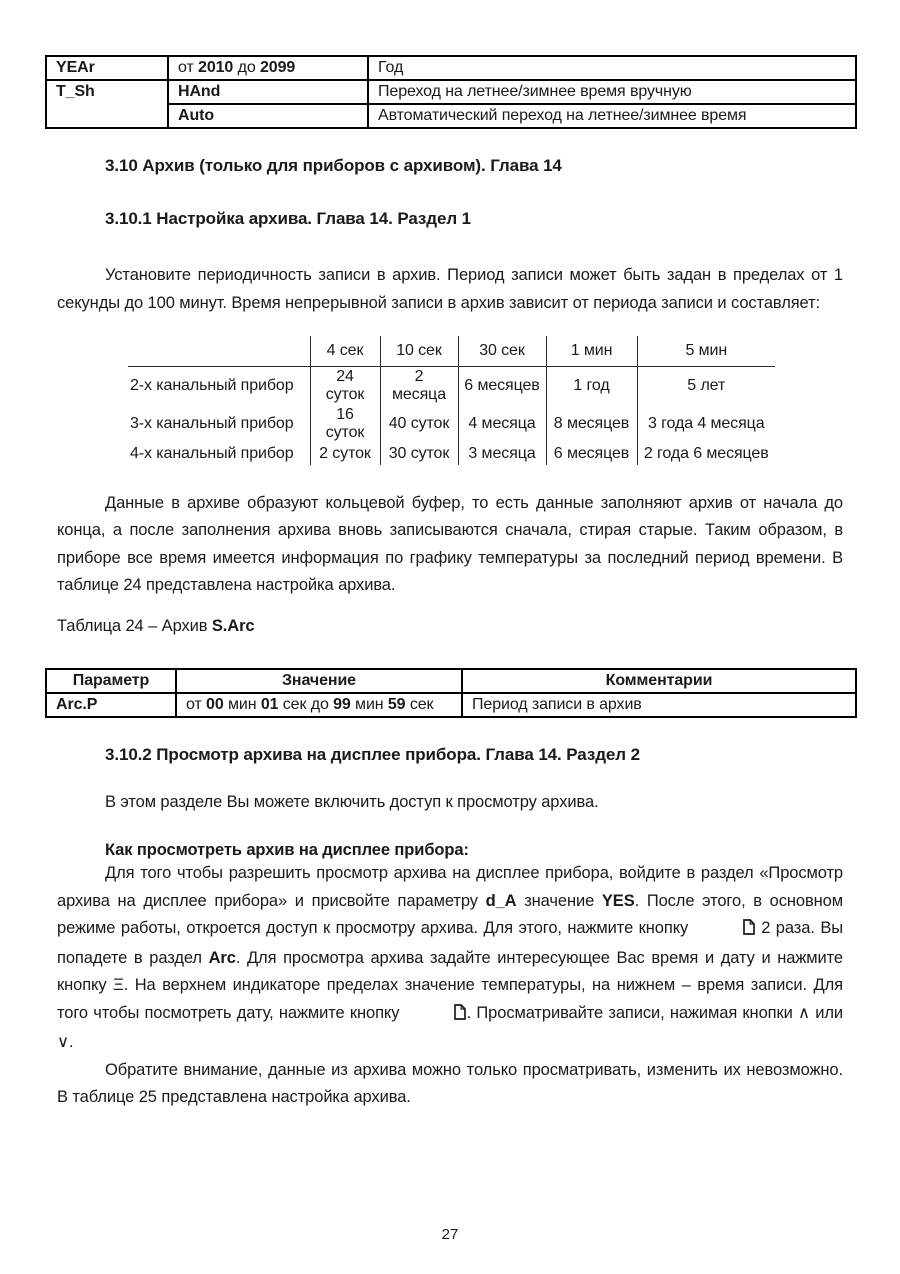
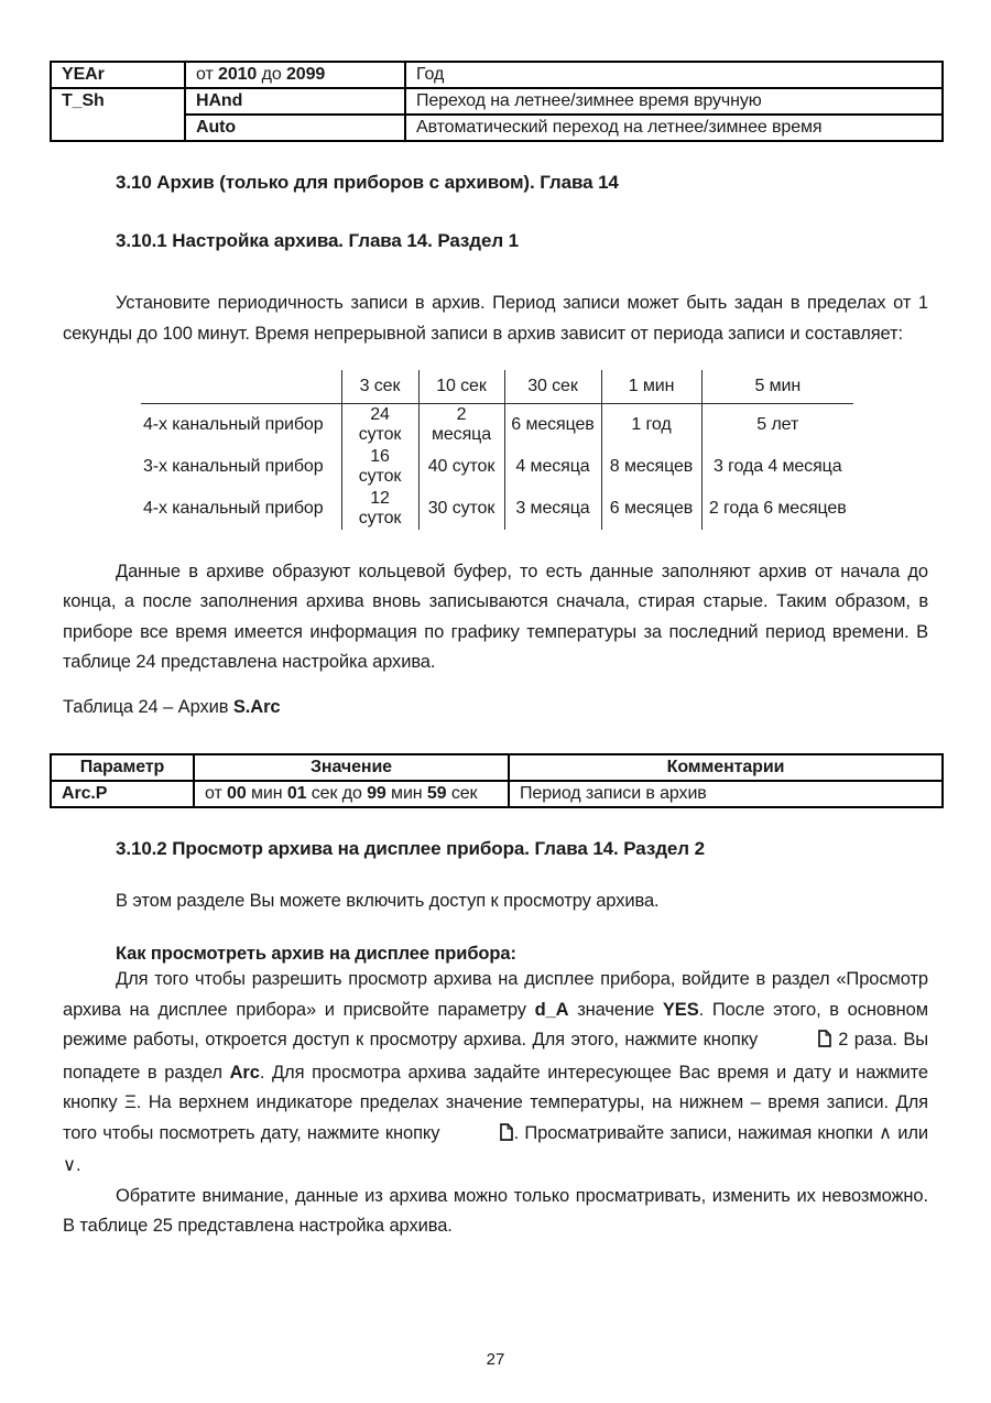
  YEAr	от 2010 до 2099	Год
  T_Sh	HAnd	Переход на летнее/зимнее время вручную
  Auto	Автоматический переход на летнее/зимнее время
  3.10 Архив (только для приборов с архивом). Глава 14
  3.10.1 Настройка архива. Глава 14. Раздел 1
  Установите периодичность записи в архив. Период записи может быть задан в пределах от 1 секунды до 100 минут. Время непрерывной записи в архив зависит от периода записи и составляет:
- 	4 сек	10 сек	30 сек	1 мин	5 мин
+ 	3 сек	10 сек	30 сек	1 мин	5 мин
- 2-х канальный прибор	24 суток	2 месяца	6 месяцев	1 год	5 лет
+ 4-х канальный прибор	24 суток	2 месяца	6 месяцев	1 год	5 лет
  3-х канальный прибор	16 суток	40 суток	4 месяца	8 месяцев	3 года 4 месяца
- 4-х канальный прибор	2 суток	30 суток	3 месяца	6 месяцев	2 года 6 месяцев
+ 4-х канальный прибор	12 суток	30 суток	3 месяца	6 месяцев	2 года 6 месяцев
  Данные в архиве образуют кольцевой буфер, то есть данные заполняют архив от начала до конца, а после заполнения архива вновь записываются сначала, стирая старые. Таким образом, в приборе все время имеется информация по графику температуры за последний период времени. В таблице 24 представлена настройка архива.
  Таблица 24 – Архив S.Arc
  Параметр	Значение	Комментарии
  Arc.P	от 00 мин 01 сек до 99 мин 59 сек	Период записи в архив
  3.10.2 Просмотр архива на дисплее прибора. Глава 14. Раздел 2
  В этом разделе Вы можете включить доступ к просмотру архива.
  Как просмотреть архив на дисплее прибора:
  Для того чтобы разрешить просмотр архива на дисплее прибора, войдите в раздел «Просмотр архива на дисплее прибора» и присвойте параметру d_A значение YES. После этого, в основном режиме работы, откроется доступ к просмотру архива. Для этого, нажмите кнопку 2 раза. Вы попадете в раздел Arc. Для просмотра архива задайте интересующее Вас время и дату и нажмите кнопку Ξ. На верхнем индикаторе пределах значение температуры, на нижнем – время записи. Для того чтобы посмотреть дату, нажмите кнопку . Просматривайте записи, нажимая кнопки ∧ или ∨.
  Обратите внимание, данные из архива можно только просматривать, изменить их невозможно. В таблице 25 представлена настройка архива.
  27
